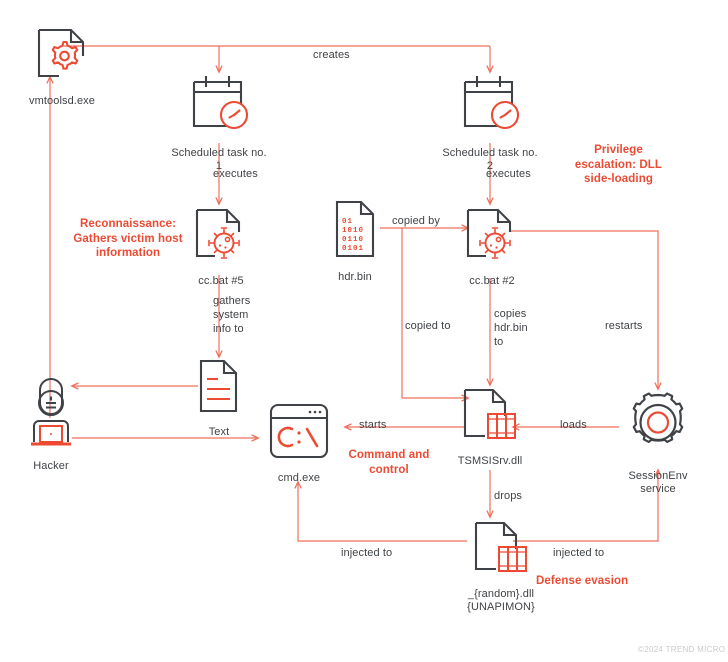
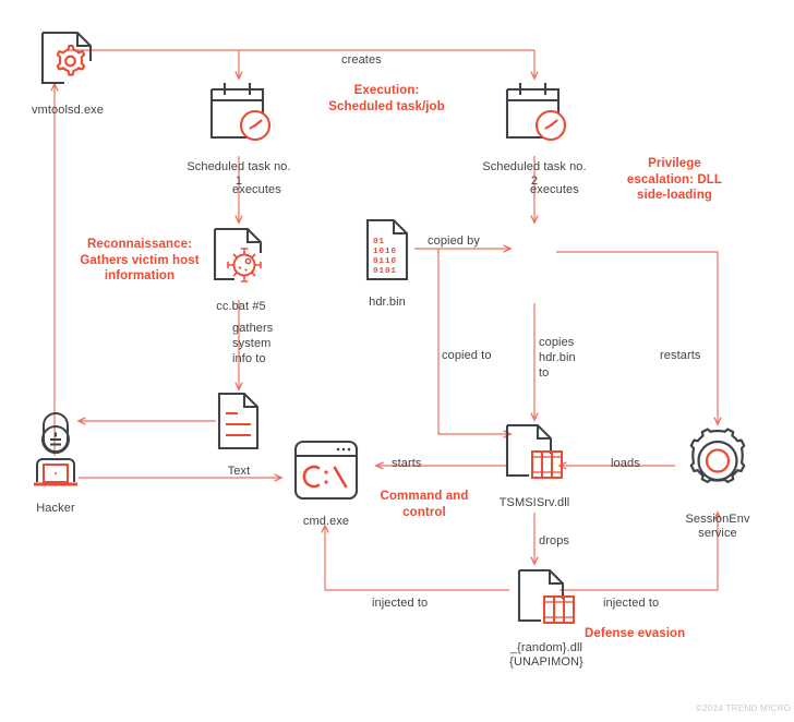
  vmtoolsd.exe
  Scheduled task no. 1
  Scheduled task no. 2
  cc.bat #5
  01
  1010
  0110
  0101
  hdr.bin
- cc.bat #2
  Text
  Hacker
  cmd.exe
  TSMSISrv.dll
  SessionEnv
  service
  _{random}.dll
  {UNAPIMON}
  creates
  executes
  executes
  gathers
  system
  info to
  copied by
  copied to
  copies
  hdr.bin
  to
  restarts
  starts
  loads
  drops
  injected to
  injected to
+ Execution:
+ Scheduled task/job
  Privilege
  escalation: DLL
  side-loading
  Reconnaissance:
  Gathers victim host
  information
  Command and
  control
  Defense evasion
  ©2024 TREND MICRO
